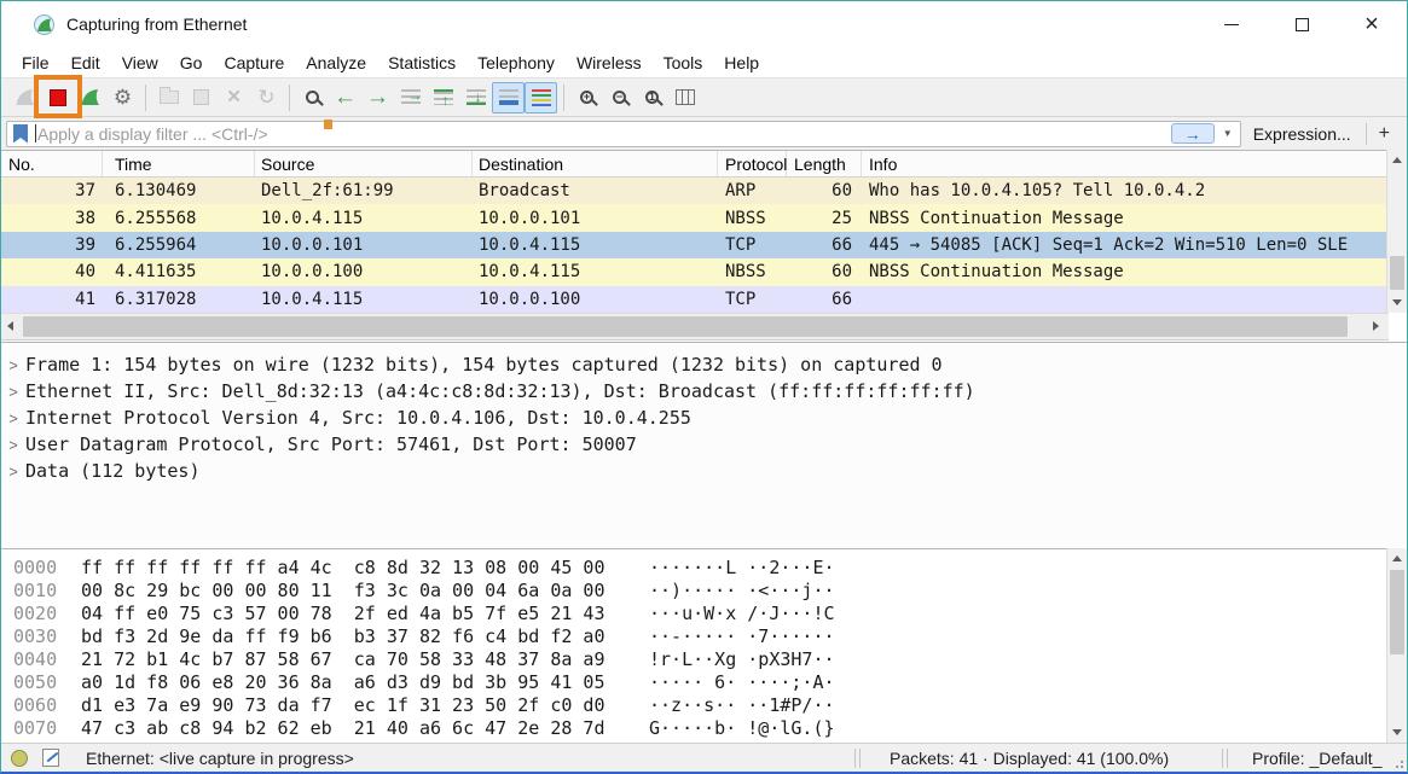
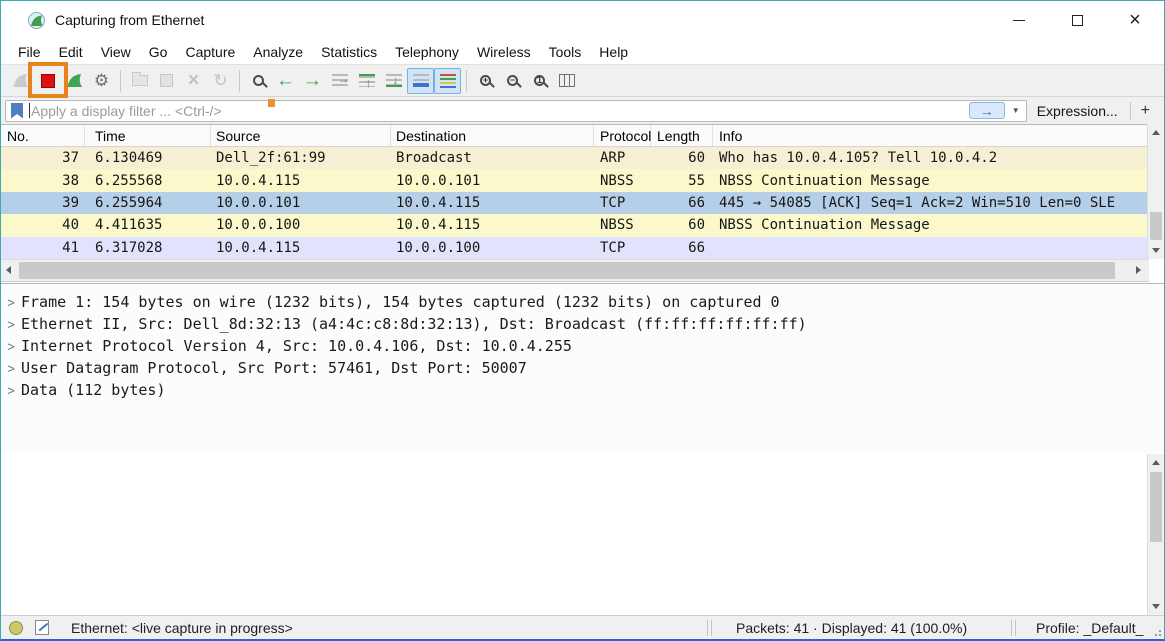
  Capturing from Ethernet
  ×
  File
  Edit
  View
  Go
  Capture
  Analyze
  Statistics
  Telephony
  Wireless
  Tools
  Help
  ⚙
  ×
  ↻
  ←
  →
  →
  ↑
  ↓
  +
  −
  1
  Apply a display filter ... <Ctrl-/>
  →
  ▼
  Expression...
  +
  No.
  Time
  Source
  Destination
  Protocol
  Length
  Info
  37
  6.130469
  Dell_2f:61:99
  Broadcast
  ARP
  60
  Who has 10.0.4.105? Tell 10.0.4.2
  38
  6.255568
  10.0.4.115
  10.0.0.101
  NBSS
- 25
+ 55
  NBSS Continuation Message
  39
  6.255964
  10.0.0.101
  10.0.4.115
  TCP
  66
  445 → 54085 [ACK] Seq=1 Ack=2 Win=510 Len=0 SLE
  40
  4.411635
  10.0.0.100
  10.0.4.115
  NBSS
  60
  NBSS Continuation Message
  41
  6.317028
  10.0.4.115
  10.0.0.100
  TCP
  66
  >
  Frame 1: 154 bytes on wire (1232 bits), 154 bytes captured (1232 bits) on captured 0
  >
  Ethernet II, Src: Dell_8d:32:13 (a4:4c:c8:8d:32:13), Dst: Broadcast (ff:ff:ff:ff:ff:ff)
  >
  Internet Protocol Version 4, Src: 10.0.4.106, Dst: 10.0.4.255
  >
  User Datagram Protocol, Src Port: 57461, Dst Port: 50007
  >
  Data (112 bytes)
- 0000
- ff ff ff ff ff ff a4 4c c8 8d 32 13 08 00 45 00
- ·······L ··2···E·
- 0010
- 00 8c 29 bc 00 00 80 11 f3 3c 0a 00 04 6a 0a 00
- ··)····· ·<···j··
- 0020
- 04 ff e0 75 c3 57 00 78 2f ed 4a b5 7f e5 21 43
- ···u·W·x /·J···!C
- 0030
- bd f3 2d 9e da ff f9 b6 b3 37 82 f6 c4 bd f2 a0
- ··-····· ·7······
- 0040
- 21 72 b1 4c b7 87 58 67 ca 70 58 33 48 37 8a a9
- !r·L··Xg ·pX3H7··
- 0050
- a0 1d f8 06 e8 20 36 8a a6 d3 d9 bd 3b 95 41 05
- ····· 6· ····;·A·
- 0060
- d1 e3 7a e9 90 73 da f7 ec 1f 31 23 50 2f c0 d0
- ··z··s·· ··1#P/··
- 0070
- 47 c3 ab c8 94 b2 62 eb 21 40 a6 6c 47 2e 28 7d
- G·····b· !@·lG.(}
  Ethernet: <live capture in progress>
  Packets: 41 · Displayed: 41 (100.0%)
  Profile: _Default_
